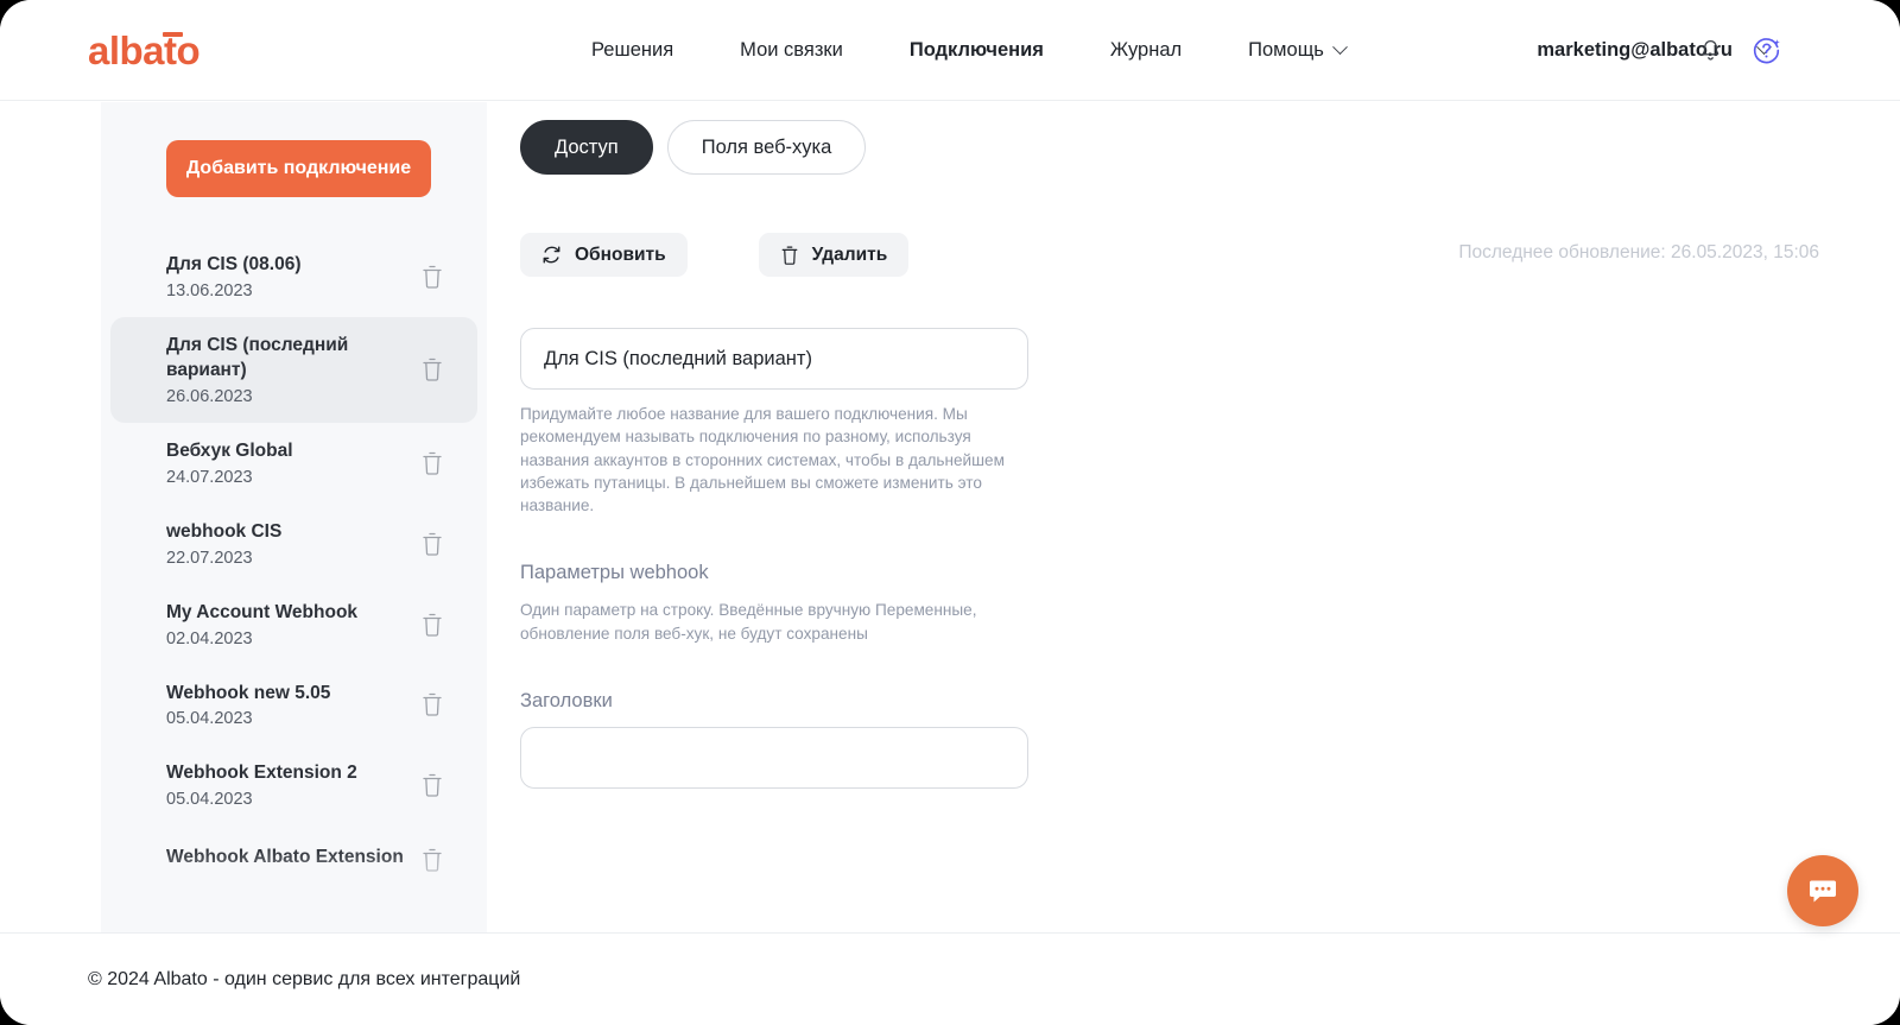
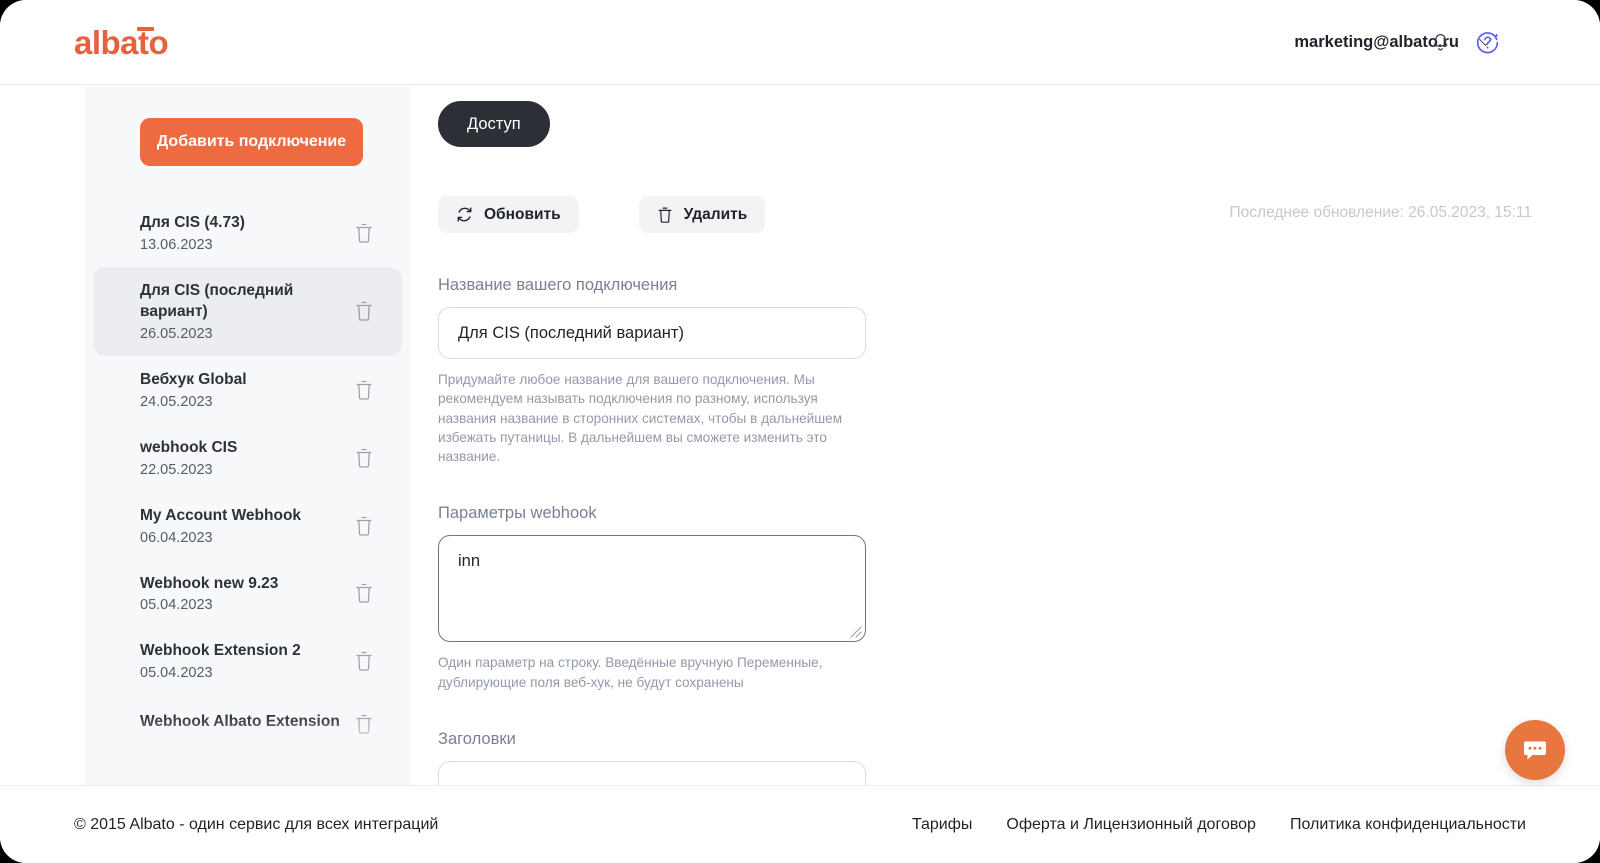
  albato
- Решения
- Мои связки
- Подключения
- Журнал
- Помощь
  marketing@albato.u
  Добавить подключение
- Для CIS (08.06)
+ Для CIS (4.73)
  13.06.2023
  Для CIS (последний вариант)
- 26.06.2023
+ 26.05.2023
  Вебхук Global
- 24.07.2023
+ 24.05.2023
  webhook CIS
- 22.07.2023
+ 22.05.2023
  My Account Webhook
- 02.04.2023
+ 06.04.2023
- Webhook new 5.05
+ Webhook new 9.23
  05.04.2023
  Webhook Extension 2
  05.04.2023
  Доступ
- Поля веб-хука
  Обновить
  Удалить
- Последнее обновление: 26.05.2023, 15:06
+ Последнее обновление: 26.05.2023, 15:11
+ Название вашего подключения
  Для CIS (последний вариант)
- Придумайте любое название для вашего подключения. Мы рекомендуем называть подключения по разному, используя названия аккаунтов в сторонних системах, чтобы в дальнейшем избежать путаницы. В дальнейшем вы сможете изменить это название.
+ Придумайте любое название для вашего подключения. Мы рекомендуем называть подключения по разному, используя названия название в сторонних системах, чтобы в дальнейшем избежать путаницы. В дальнейшем вы сможете изменить это название.
  Параметры webhook
+ inn
- Один параметр на строку. Введённые вручную Переменные, обновление поля веб-хук, не будут сохранены
+ Один параметр на строку. Введённые вручную Переменные, дублирующие поля веб-хук, не будут сохранены
  Заголовки
- © 2024 Albato - один сервис для всех интеграций
+ © 2015 Albato - один сервис для всех интеграций
+ Тарифы
+ Оферта и Лицензионный договор
+ Политика конфиденциальности
